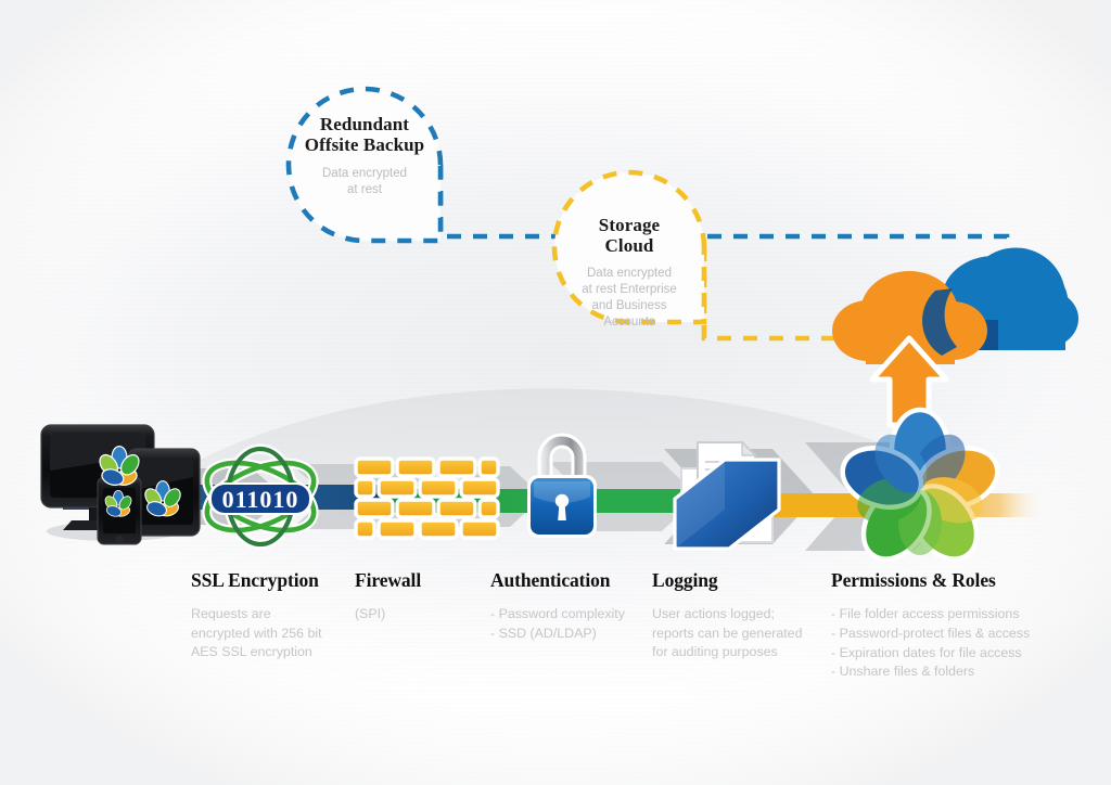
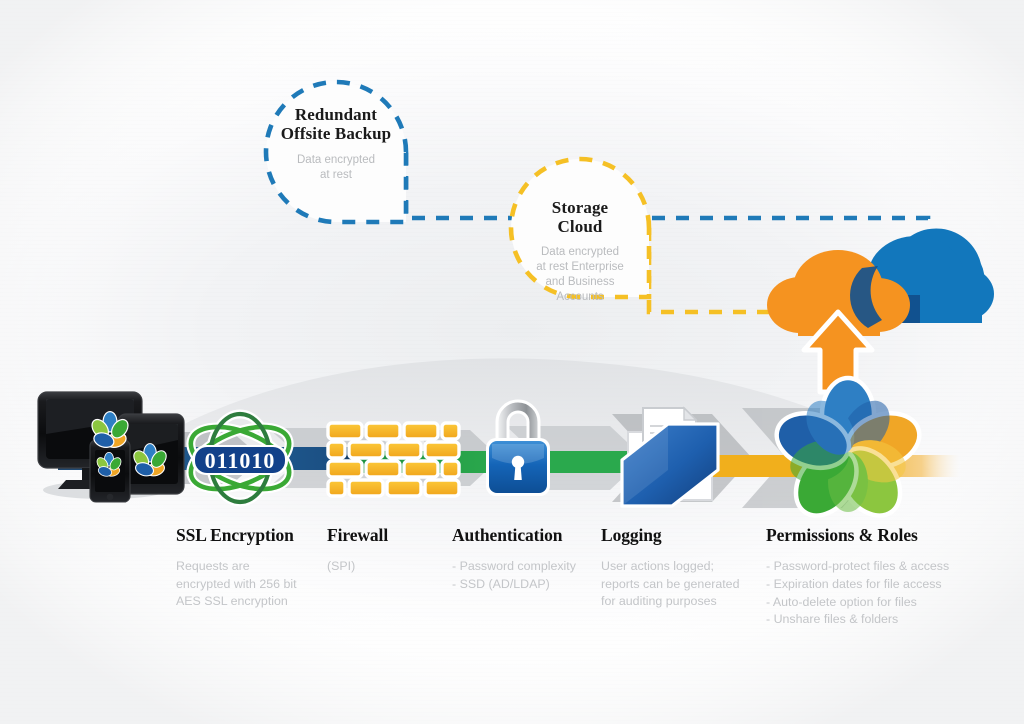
  011010
  Redundant
  Offsite Backup
  Data encrypted
  at rest
  Storage
  Cloud
  Data encrypted
  at rest Enterprise
  and Business
  Accounts
  SSL Encryption
  Requests are
  encrypted with 256 bit
  AES SSL encryption
  Firewall
  (SPI)
  Authentication
  - Password complexity
  - SSD (AD/LDAP)
  Logging
  User actions logged;
  reports can be generated
  for auditing purposes
  Permissions & Roles
- - File folder access permissions
  - Password-protect files & access
  - Expiration dates for file access
+ - Auto-delete option for files
  - Unshare files & folders
